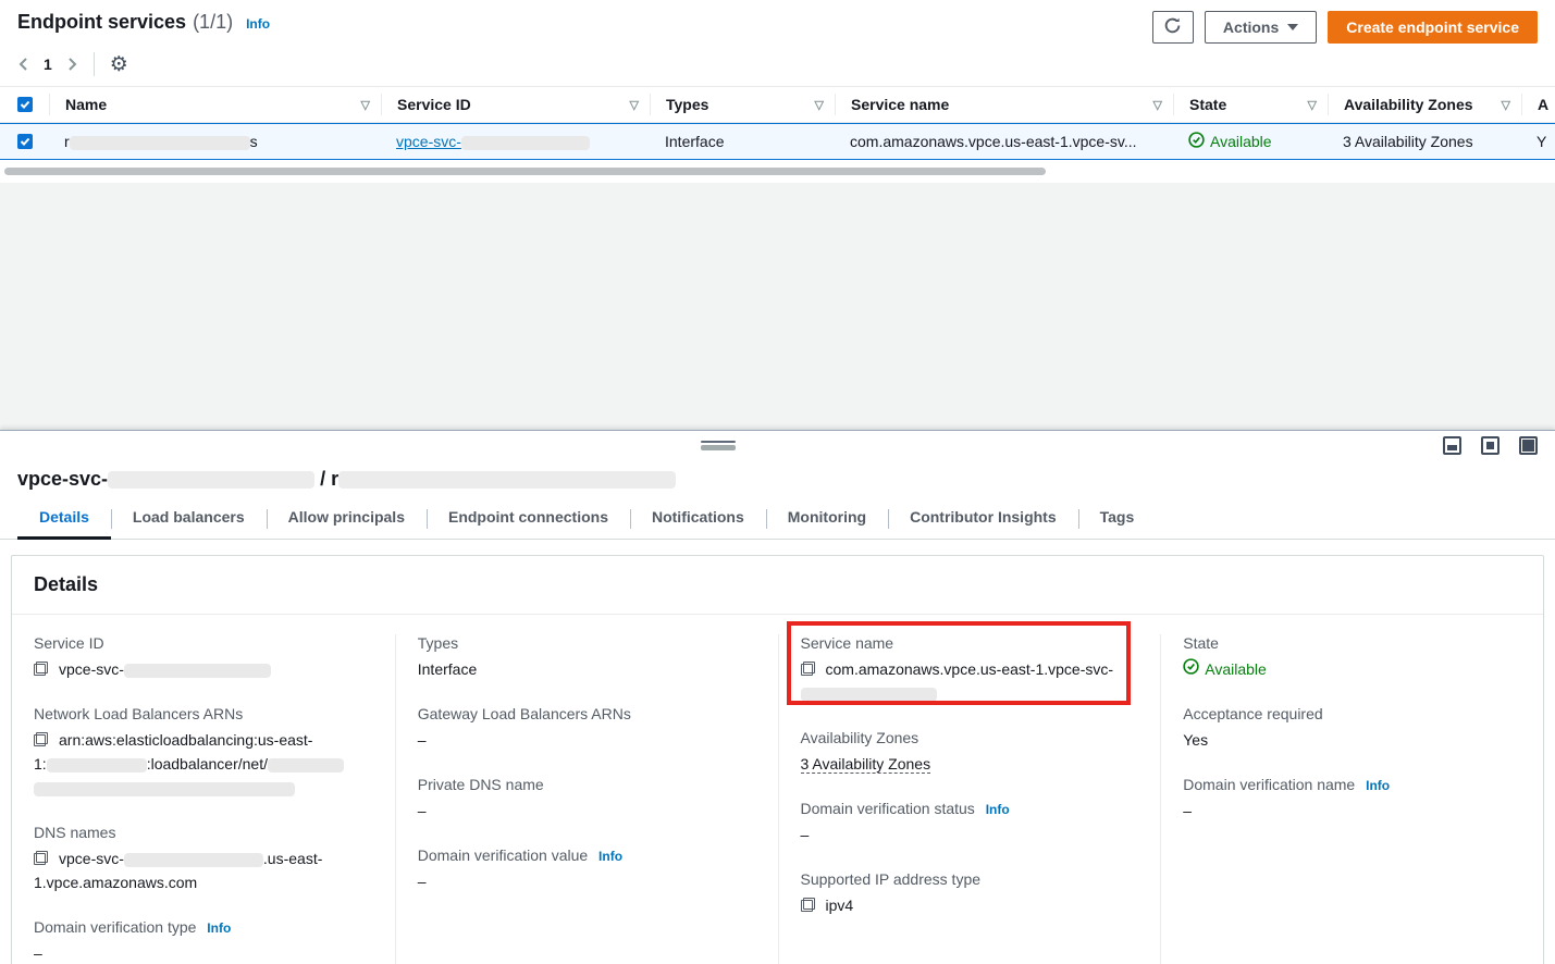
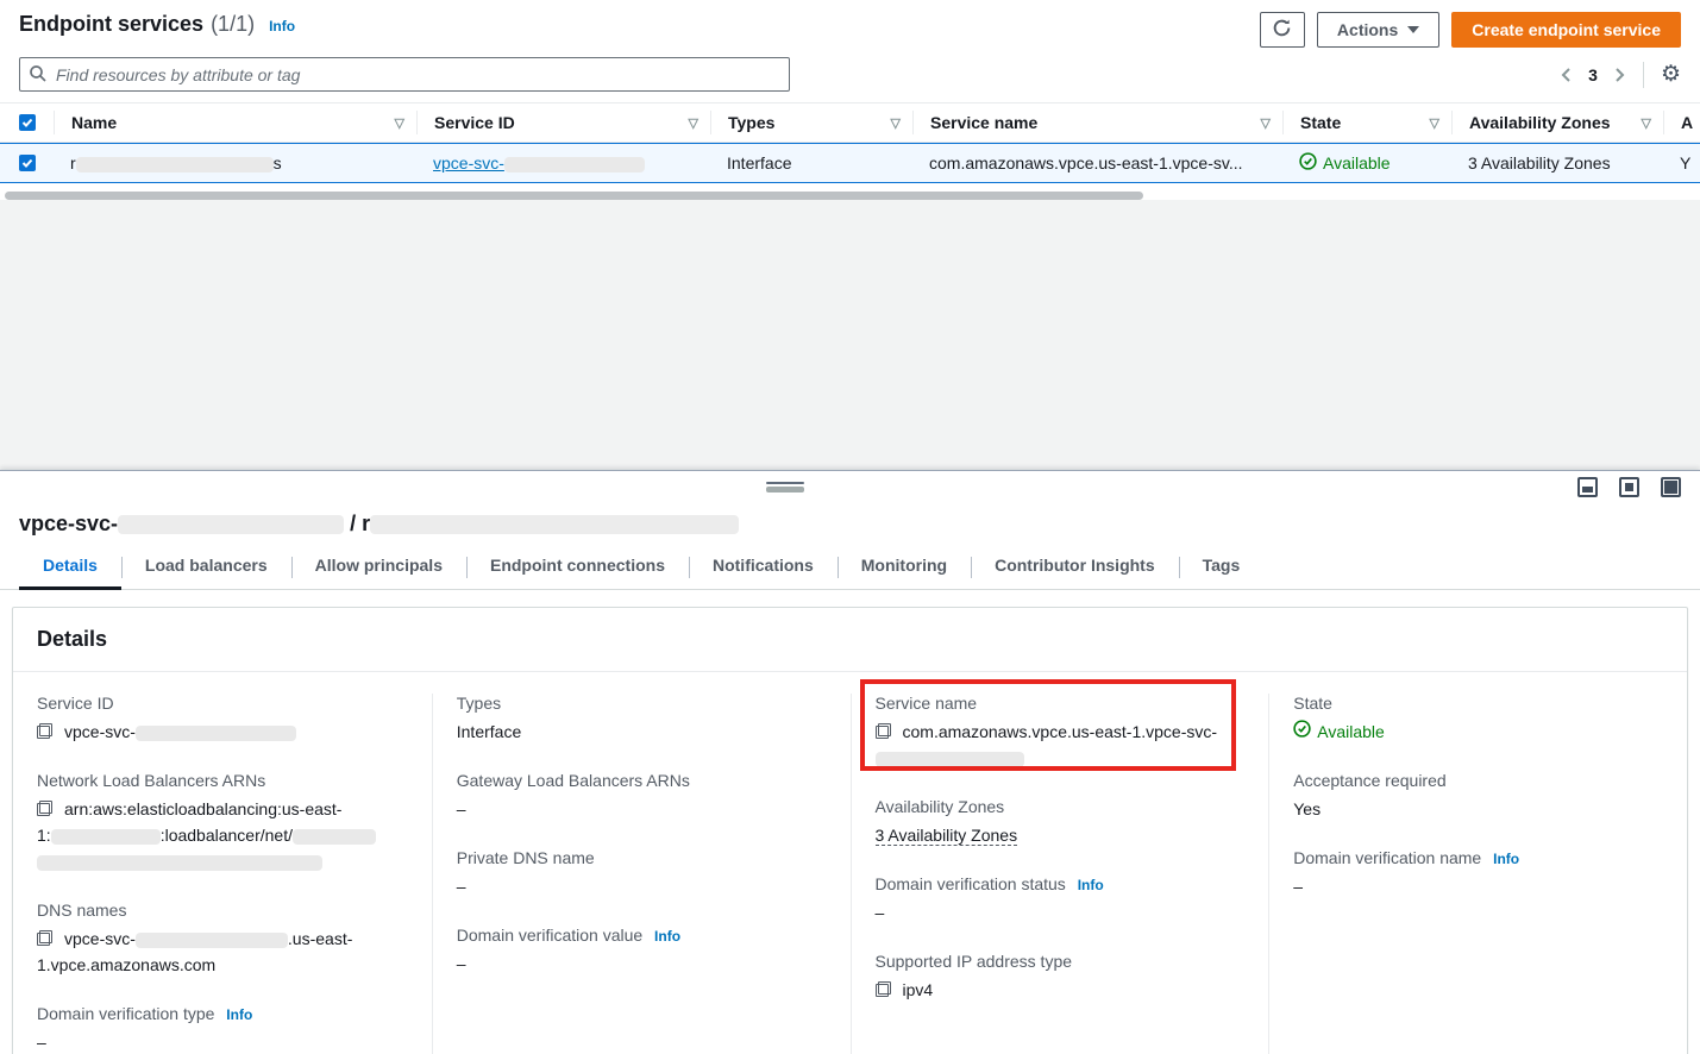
  Endpoint services
  (1/1)
  Info
  Actions
  Create endpoint service
+ Find resources by attribute or tag
- 1
+ 3
  ⚙
  Name
  ▽
  Service ID
  ▽
  Types
  ▽
  Service name
  ▽
  State
  ▽
  Availability Zones
  ▽
  A
  r s
  vpce-svc-
  Interface
  com.amazonaws.vpce.us-east-1.vpce-sv...
  Available
  3 Availability Zones
  Y
  vpce-svc- / r
  Details
  Load balancers
  Allow principals
  Endpoint connections
  Notifications
  Monitoring
  Contributor Insights
  Tags
  Details
  Service ID
  vpce-svc-
  Network Load Balancers ARNs
  arn:aws:elasticloadbalancing:us-east-
  1: :loadbalancer/net/
  DNS names
  vpce-svc- .us-east-
  1.vpce.amazonaws.com
  Domain verification type Info
  –
  Types
  Interface
  Gateway Load Balancers ARNs
  –
  Private DNS name
  –
  Domain verification value Info
  –
  Service name
  com.amazonaws.vpce.us-east-1.vpce-svc-
  Availability Zones
  3 Availability Zones
  Domain verification status Info
  –
  Supported IP address type
  ipv4
  State
  Available
  Acceptance required
  Yes
  Domain verification name Info
  –
